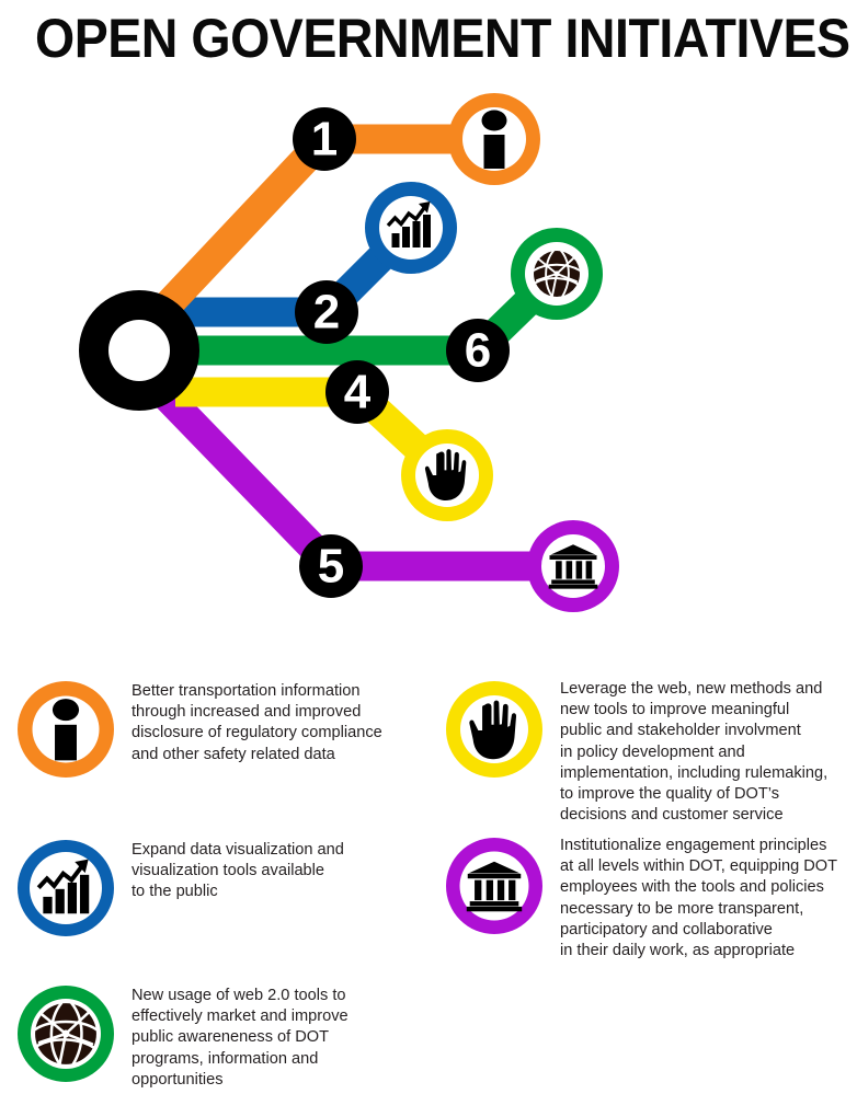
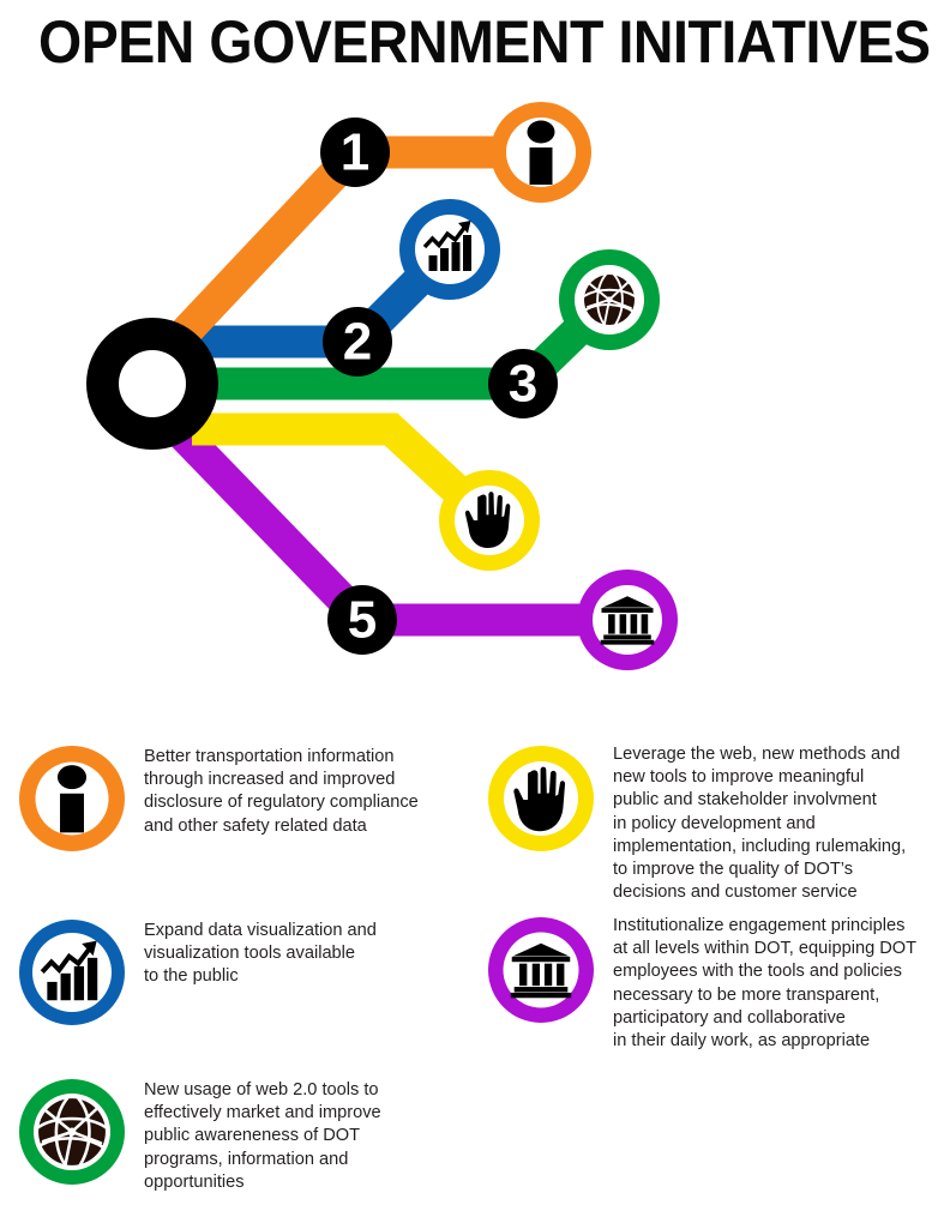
  OPEN GOVERNMENT INITIATIVES
  1
  2
- 6
+ 3
- 4
  5
  Better transportation information
  through increased and improved
  disclosure of regulatory compliance
  and other safety related data
  Expand data visualization and
  visualization tools available
  to the public
  New usage of web 2.0 tools to
  effectively market and improve
  public awareneness of DOT
  programs, information and
  opportunities
  Leverage the web, new methods and
  new tools to improve meaningful
  public and stakeholder involvment
  in policy development and
  implementation, including rulemaking,
  to improve the quality of DOT’s
  decisions and customer service
  Institutionalize engagement principles
  at all levels within DOT, equipping DOT
  employees with the tools and policies
  necessary to be more transparent,
  participatory and collaborative
  in their daily work, as appropriate
